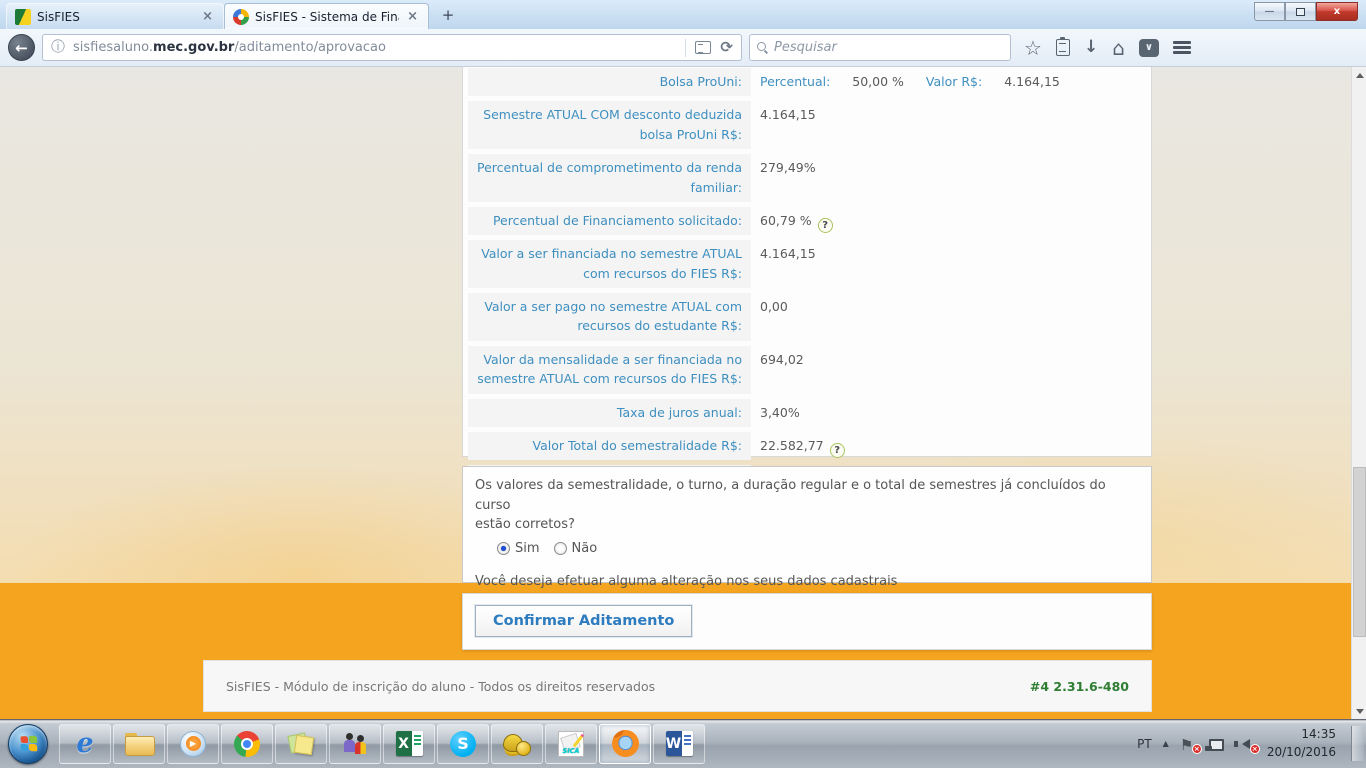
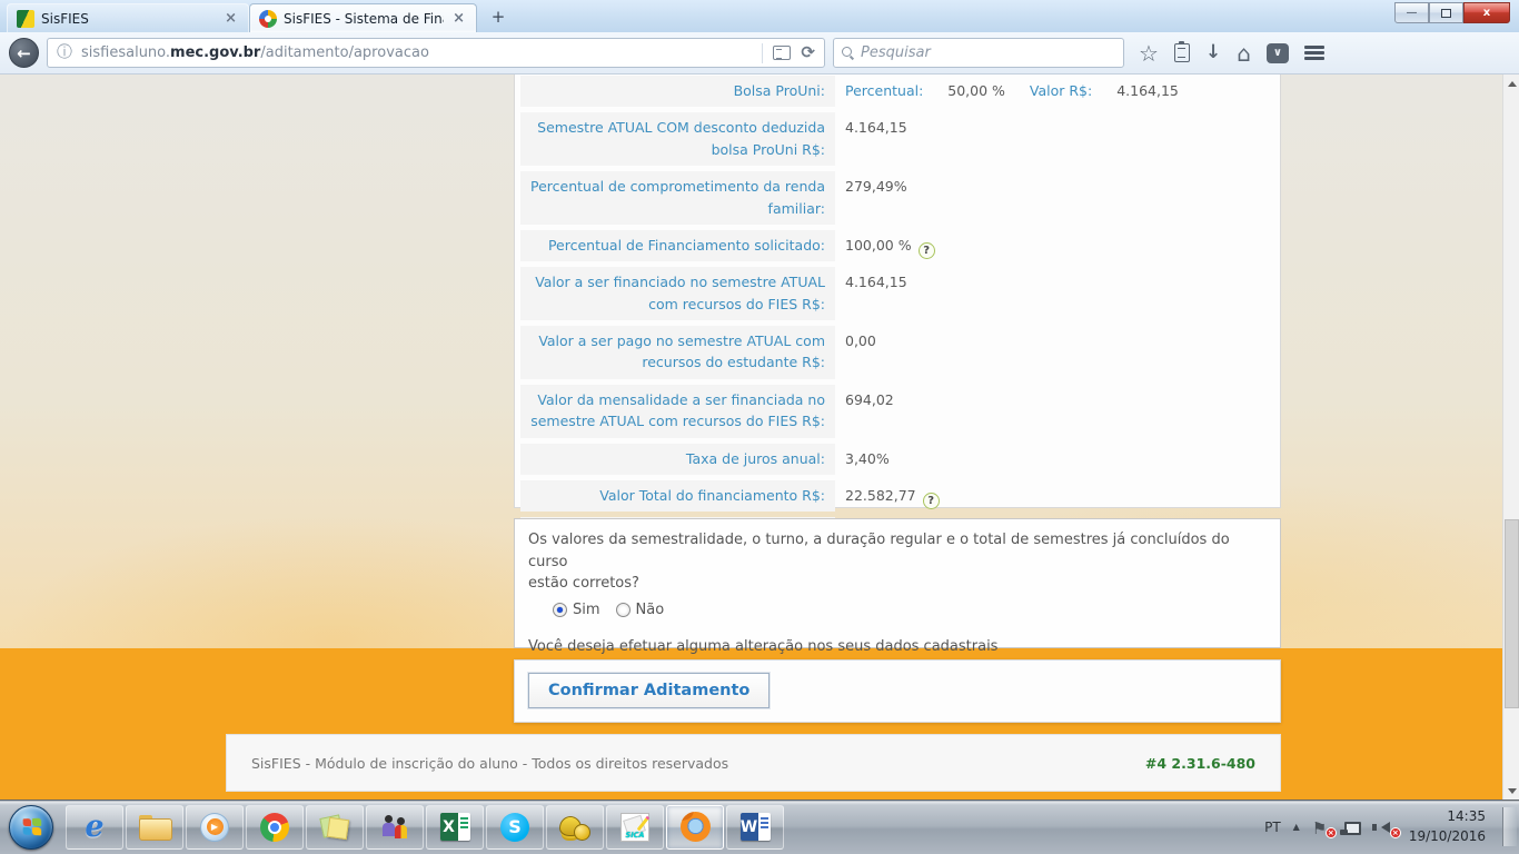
  SisFIES
  ×
  SisFIES - Sistema de Fin
  ×
  +
  —
  x
  ←
  ⓘ
  sisfiesaluno.mec.gov.br/aditamento/aprovacao
  ⟳
  Pesquisar
  ☆
  ↓
  ⌂
  ∨
  Bolsa ProUni:
  Percentual: 50,00 % Valor R$: 4.164,15
  Semestre ATUAL COM desconto deduzida bolsa ProUni R$:
  4.164,15
  Percentual de comprometimento da renda familiar:
  279,49%
  Percentual de Financiamento solicitado:
- 60,79 % ?
+ 100,00 % ?
- Valor a ser financiada no semestre ATUAL com recursos do FIES R$:
+ Valor a ser financiado no semestre ATUAL com recursos do FIES R$:
  4.164,15
  Valor a ser pago no semestre ATUAL com recursos do estudante R$:
  0,00
  Valor da mensalidade a ser financiada no semestre ATUAL com recursos do FIES R$:
  694,02
  Taxa de juros anual:
  3,40%
- Valor Total do semestralidade R$:
+ Valor Total do financiamento R$:
  22.582,77 ?
  Os valores da semestralidade, o turno, a duração regular e o total de semestres já concluídos do curso
  estão corretos?
  Sim
  Não
  Você deseja efetuar alguma alteração nos seus dados cadastrais
  Confirmar Aditamento
  SisFIES - Módulo de inscrição do aluno - Todos os direitos reservados
  #4 2.31.6-480
  e
  ▶
  X
  S
  SICA
  W
  PT
  ▲
  ⚑
  ×
  ×
  14:35
- 20/10/2016
+ 19/10/2016
